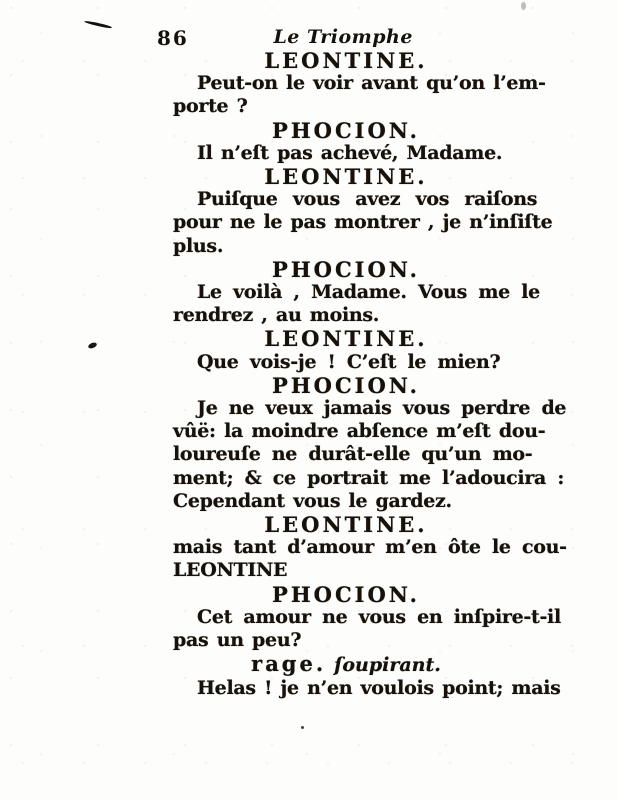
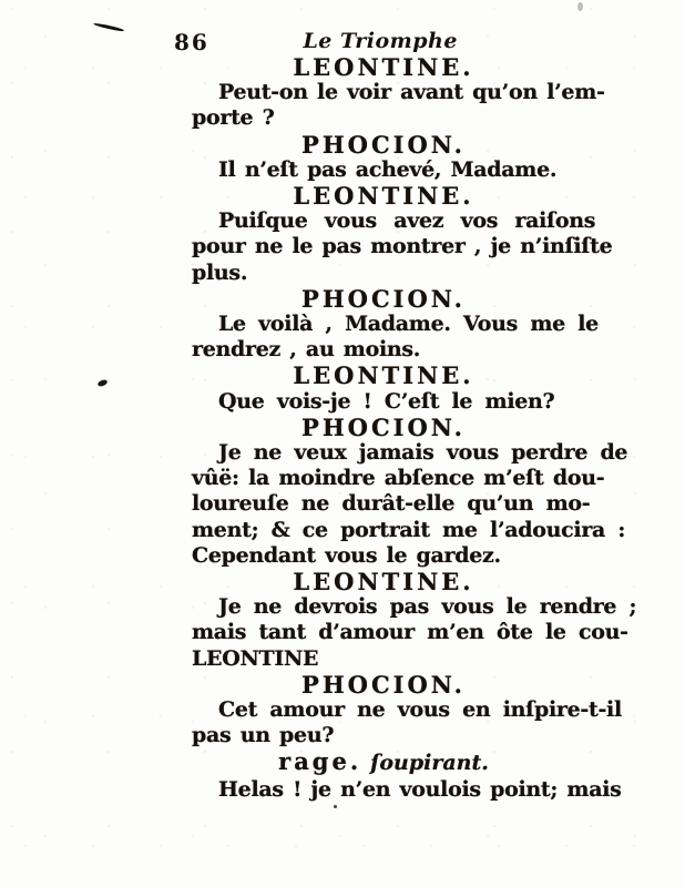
  86
  Le Triomphe
  LEONTINE.
  Peut-on le voir avant qu’on l’em-
  porte ?
  PHOCION.
  Il n’eſt pas achevé, Madame.
  LEONTINE.
  Puiſque vous avez vos raiſons
  pour ne le pas montrer , je n’inſiſte
  plus.
  PHOCION.
  Le voilà , Madame. Vous me le
  rendrez , au moins.
  LEONTINE.
  Que vois-je ! C’eſt le mien?
  PHOCION.
  Je ne veux jamais vous perdre de
  vûë: la moindre abſence m’eſt dou-
  loureuſe ne durât-elle qu’un mo-
  ment; & ce portrait me l’adoucira :
  Cependant vous le gardez.
  LEONTINE.
+ Je ne devrois pas vous le rendre ;
  mais tant d’amour m’en ôte le cou-
  LEONTINE
  PHOCION.
  Cet amour ne vous en inſpire-t-il
  pas un peu?
  rage. ſoupirant.
  Helas ! je n’en voulois point; mais
